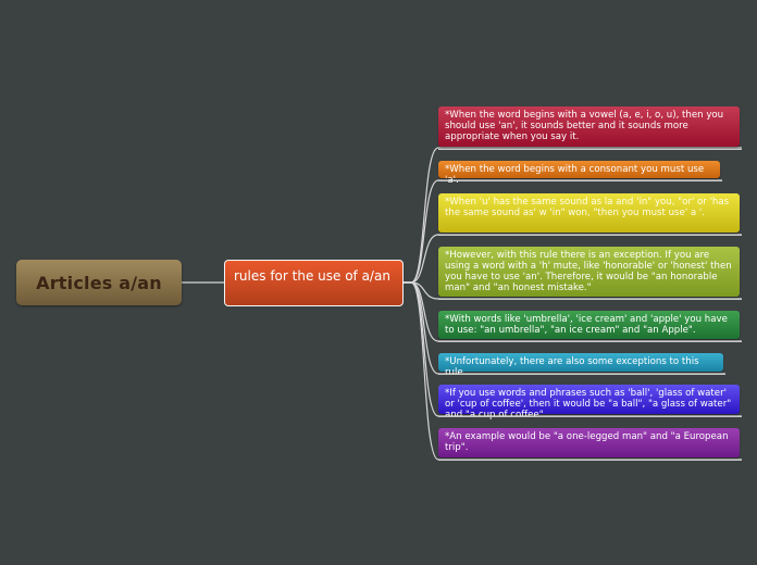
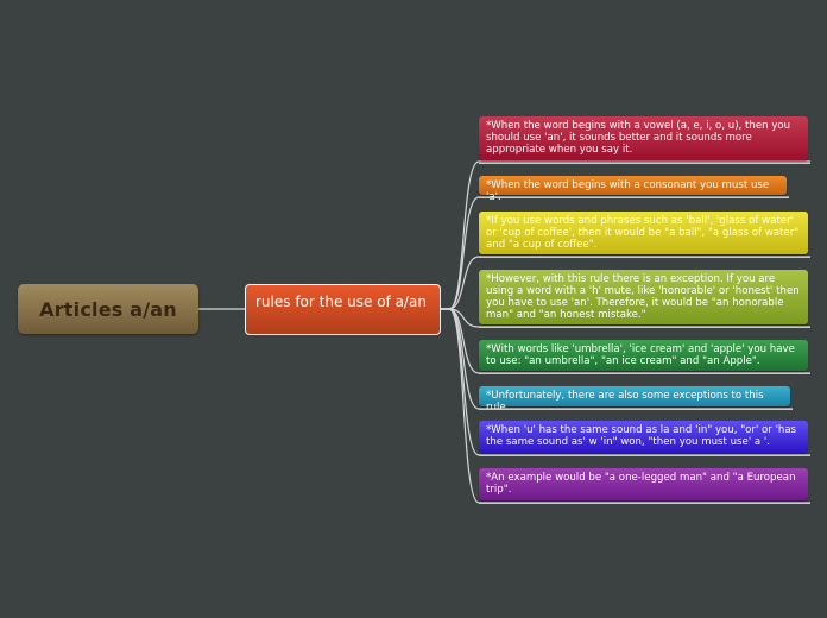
  Articles a/an
  rules for the use of a/an
  *When the word begins with a vowel (a, e, i, o, u), then you should use 'an', it sounds better and it sounds more appropriate when you say it.
  *When the word begins with a consonant you must use
- *When 'u' has the same sound as la and 'in" you, "or' or 'has the same sound as' w 'in" won, "then you must use' a '.
+ *If you use words and phrases such as 'ball', 'glass of water' or 'cup of coffee', then it would be "a ball", "a glass of water" and "a cup of coffee".
  *However, with this rule there is an exception. If you are using a word with a 'h' mute, like 'honorable' or 'honest' then you have to use 'an'. Therefore, it would be "an honorable man" and "an honest mistake."
  *With words like 'umbrella', 'ice cream' and 'apple' you have to use: "an umbrella", "an ice cream" and "an Apple".
  *Unfortunately, there are also some exceptions to this rule.
- *If you use words and phrases such as 'ball', 'glass of water' or 'cup of coffee', then it would be "a ball", "a glass of water" and "a cup of coffee".
+ *When 'u' has the same sound as la and 'in" you, "or' or 'has the same sound as' w 'in" won, "then you must use' a '.
  *An example would be "a one-legged man" and "a European trip".
